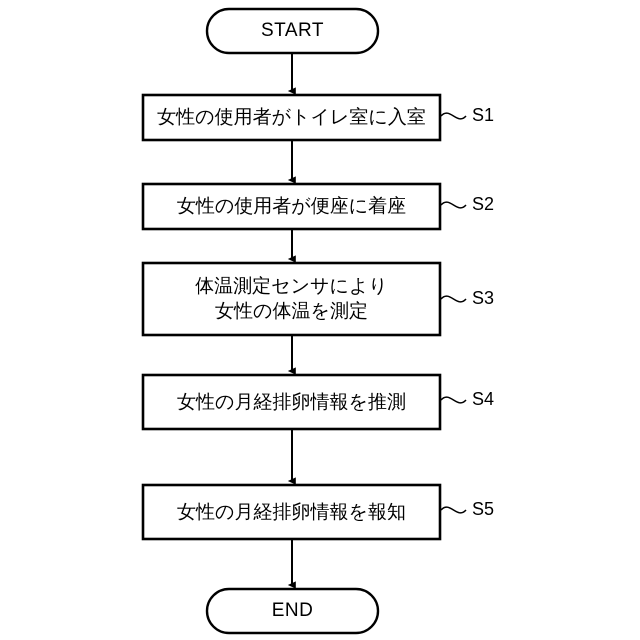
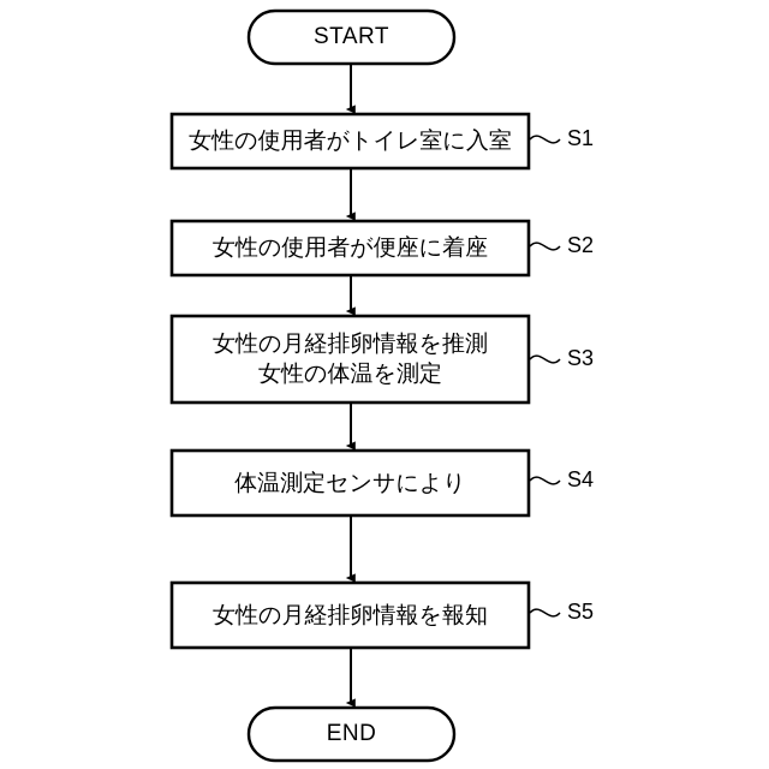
  START
  女性の使用者がトイレ室に入室
  S1
  女性の使用者が便座に着座
  S2
- 体温測定センサにより
+ 女性の月経排卵情報を推測
  女性の体温を測定
  S3
- 女性の月経排卵情報を推測
+ 体温測定センサにより
  S4
  女性の月経排卵情報を報知
  S5
  END
